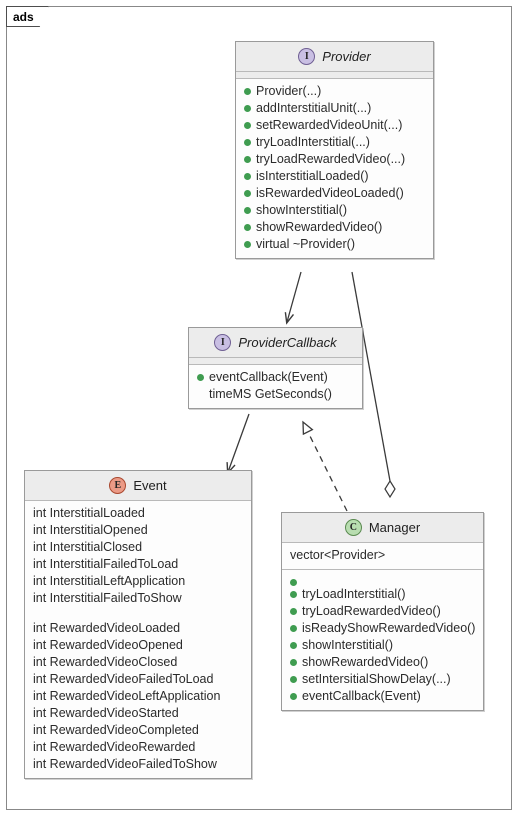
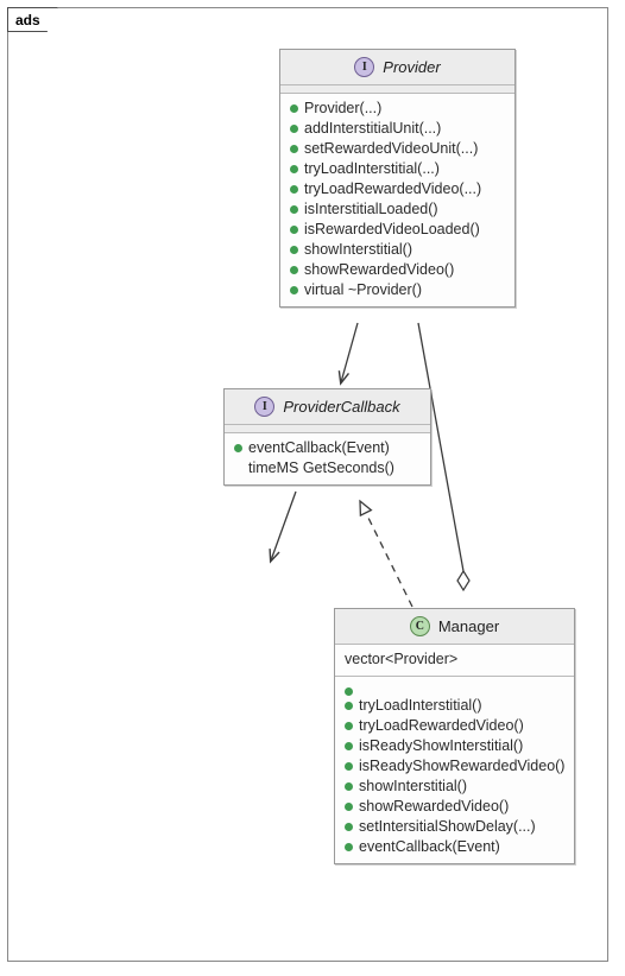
  ads
  I
  Provider
  Provider(...)
  addInterstitialUnit(...)
  setRewardedVideoUnit(...)
  tryLoadInterstitial(...)
  tryLoadRewardedVideo(...)
  isInterstitialLoaded()
  isRewardedVideoLoaded()
  showInterstitial()
  showRewardedVideo()
  virtual ~Provider()
  I
  ProviderCallback
  eventCallback(Event)
  timeMS GetSeconds()
- E
- Event
- int InterstitialLoaded
- int InterstitialOpened
- int InterstitialClosed
- int InterstitialFailedToLoad
- int InterstitialLeftApplication
- int InterstitialFailedToShow
- int RewardedVideoLoaded
- int RewardedVideoOpened
- int RewardedVideoClosed
- int RewardedVideoFailedToLoad
- int RewardedVideoLeftApplication
- int RewardedVideoStarted
- int RewardedVideoCompleted
- int RewardedVideoRewarded
- int RewardedVideoFailedToShow
  C
  Manager
  vector<Provider>
  tryLoadInterstitial()
  tryLoadRewardedVideo()
+ isReadyShowInterstitial()
  isReadyShowRewardedVideo()
  showInterstitial()
  showRewardedVideo()
  setIntersitialShowDelay(...)
  eventCallback(Event)
